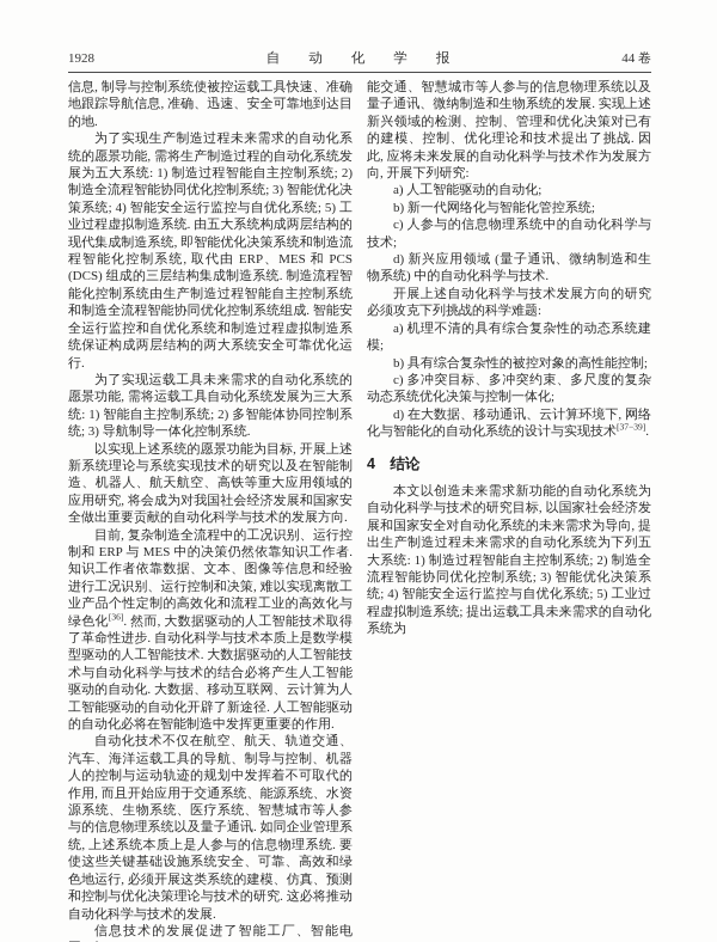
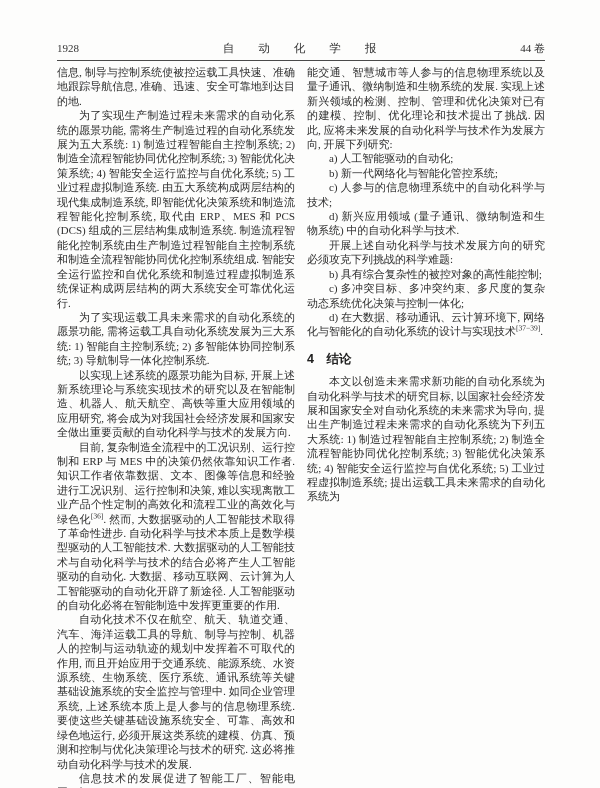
  1928
  自动化学报
  44 卷
  信息, 制导与控制系统使被控运载工具快速、准确地跟踪导航信息, 准确、迅速、安全可靠地到达目的地.
  为了实现生产制造过程未来需求的自动化系统的愿景功能, 需将生产制造过程的自动化系统发展为五大系统: 1) 制造过程智能自主控制系统; 2) 制造全流程智能协同优化控制系统; 3) 智能优化决策系统; 4) 智能安全运行监控与自优化系统; 5) 工业过程虚拟制造系统. 由五大系统构成两层结构的现代集成制造系统, 即智能优化决策系统和制造流程智能化控制系统, 取代由 ERP、MES 和 PCS (DCS) 组成的三层结构集成制造系统. 制造流程智能化控制系统由生产制造过程智能自主控制系统和制造全流程智能协同优化控制系统组成. 智能安全运行监控和自优化系统和制造过程虚拟制造系统保证构成两层结构的两大系统安全可靠优化运行.
  为了实现运载工具未来需求的自动化系统的愿景功能, 需将运载工具自动化系统发展为三大系统: 1) 智能自主控制系统; 2) 多智能体协同控制系统; 3) 导航制导一体化控制系统.
  以实现上述系统的愿景功能为目标, 开展上述新系统理论与系统实现技术的研究以及在智能制造、机器人、航天航空、高铁等重大应用领域的应用研究, 将会成为对我国社会经济发展和国家安全做出重要贡献的自动化科学与技术的发展方向.
  目前, 复杂制造全流程中的工况识别、运行控制和 ERP 与 MES 中的决策仍然依靠知识工作者. 知识工作者依靠数据、文本、图像等信息和经验进行工况识别、运行控制和决策, 难以实现离散工业产品个性定制的高效化和流程工业的高效化与绿色化[36]. 然而, 大数据驱动的人工智能技术取得了革命性进步. 自动化科学与技术本质上是数学模型驱动的人工智能技术. 大数据驱动的人工智能技术与自动化科学与技术的结合必将产生人工智能驱动的自动化. 大数据、移动互联网、云计算为人工智能驱动的自动化开辟了新途径. 人工智能驱动的自动化必将在智能制造中发挥更重要的作用.
- 自动化技术不仅在航空、航天、轨道交通、汽车、海洋运载工具的导航、制导与控制、机器人的控制与运动轨迹的规划中发挥着不可取代的作用, 而且开始应用于交通系统、能源系统、水资源系统、生物系统、医疗系统、智慧城市等人参与的信息物理系统以及量子通讯. 如同企业管理系统, 上述系统本质上是人参与的信息物理系统. 要使这些关键基础设施系统安全、可靠、高效和绿色地运行, 必须开展这类系统的建模、仿真、预测和控制与优化决策理论与技术的研究. 这必将推动自动化科学与技术的发展.
+ 自动化技术不仅在航空、航天、轨道交通、汽车、海洋运载工具的导航、制导与控制、机器人的控制与运动轨迹的规划中发挥着不可取代的作用, 而且开始应用于交通系统、能源系统、水资源系统、生物系统、医疗系统、通讯系统等关键基础设施系统的安全监控与管理中. 如同企业管理系统, 上述系统本质上是人参与的信息物理系统. 要使这些关键基础设施系统安全、可靠、高效和绿色地运行, 必须开展这类系统的建模、仿真、预测和控制与优化决策理论与技术的研究. 这必将推动自动化科学与技术的发展.
  信息技术的发展促进了智能工厂、智能电
  能交通、智慧城市等人参与的信息物理系统以及量子通讯、微纳制造和生物系统的发展. 实现上述新兴领域的检测、控制、管理和优化决策对已有的建模、控制、优化理论和技术提出了挑战. 因此, 应将未来发展的自动化科学与技术作为发展方向, 开展下列研究:
  a) 人工智能驱动的自动化;
  b) 新一代网络化与智能化管控系统;
  c) 人参与的信息物理系统中的自动化科学与技术;
  d) 新兴应用领域 (量子通讯、微纳制造和生物系统) 中的自动化科学与技术.
  开展上述自动化科学与技术发展方向的研究必须攻克下列挑战的科学难题:
- a) 机理不清的具有综合复杂性的动态系统建模;
  b) 具有综合复杂性的被控对象的高性能控制;
  c) 多冲突目标、多冲突约束、多尺度的复杂动态系统优化决策与控制一体化;
  d) 在大数据、移动通讯、云计算环境下, 网络化与智能化的自动化系统的设计与实现技术[37−39].
  4 结论
  本文以创造未来需求新功能的自动化系统为自动化科学与技术的研究目标, 以国家社会经济发展和国家安全对自动化系统的未来需求为导向, 提出生产制造过程未来需求的自动化系统为下列五大系统: 1) 制造过程智能自主控制系统; 2) 制造全流程智能协同优化控制系统; 3) 智能优化决策系统; 4) 智能安全运行监控与自优化系统; 5) 工业过程虚拟制造系统; 提出运载工具未来需求的自动化系统为
